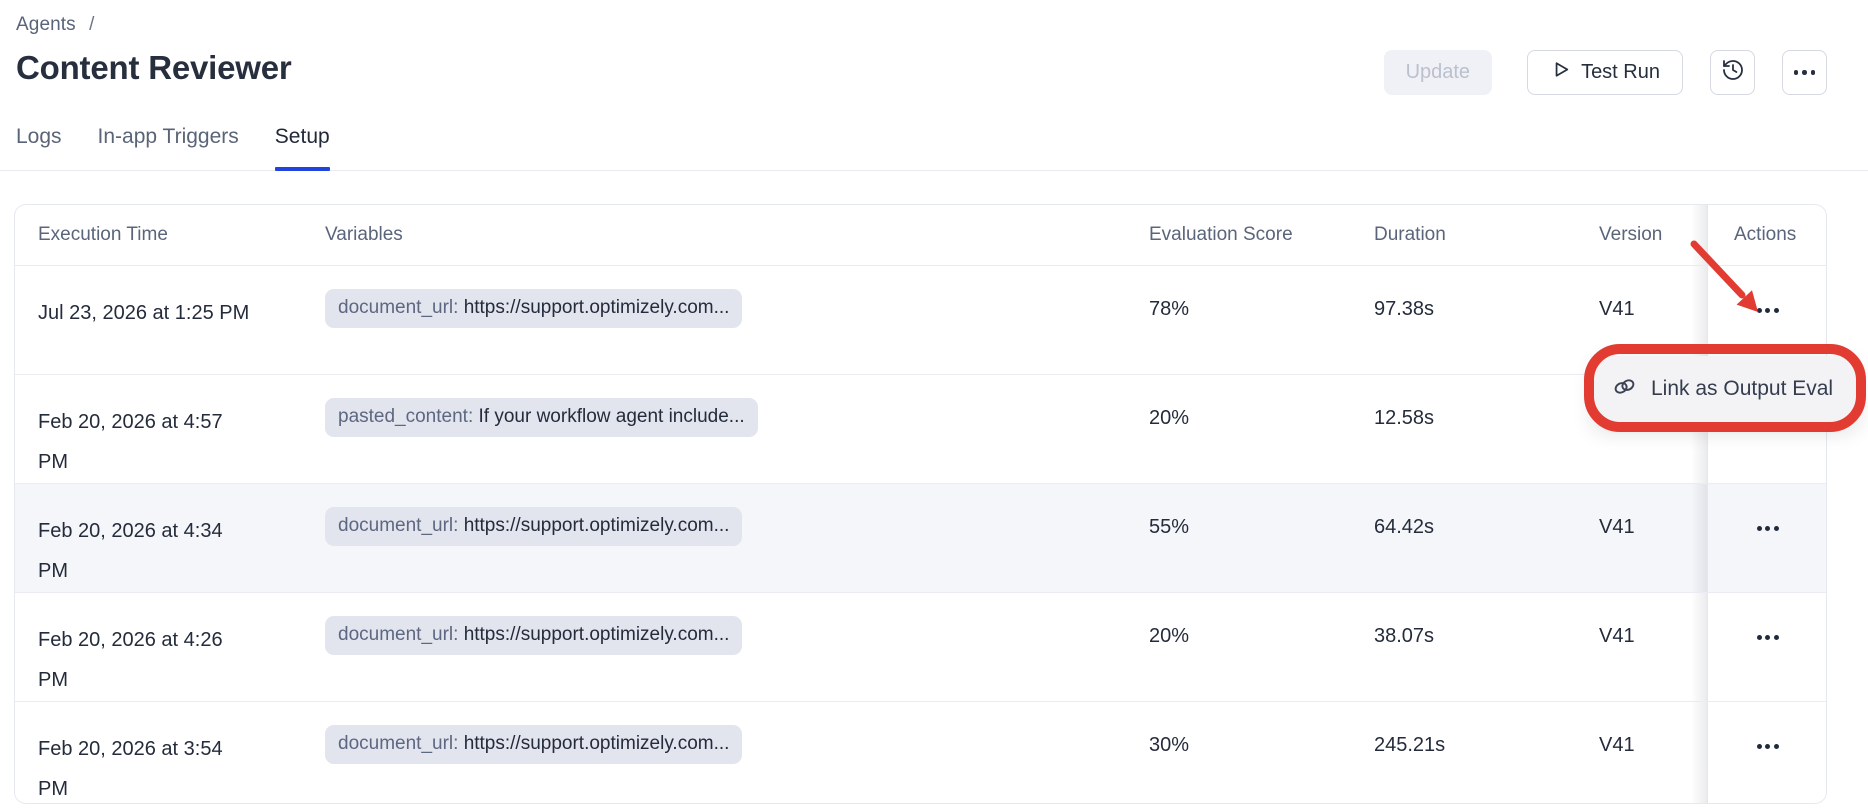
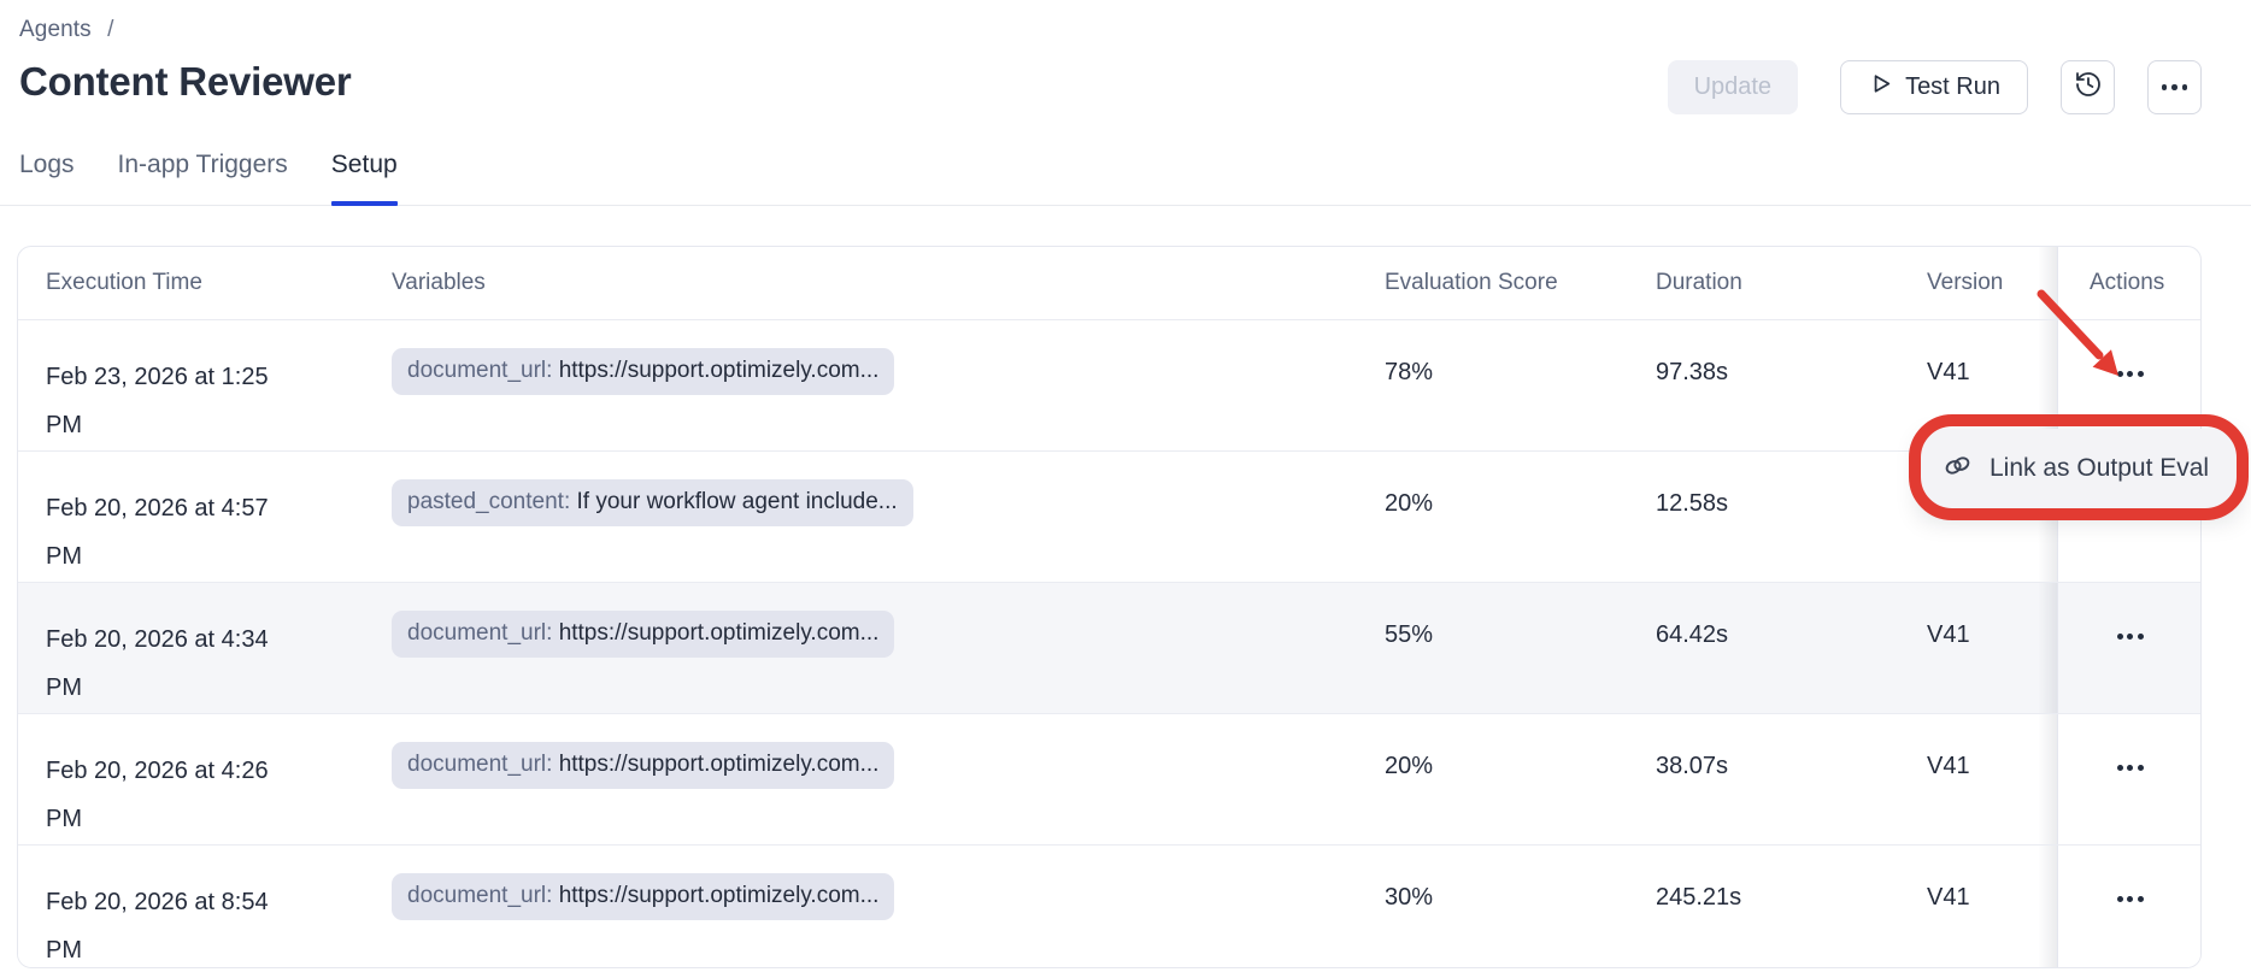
  Agents /
  Content Reviewer
  Update
  Test Run
  Logs
  In-app Triggers
  Setup
  Execution Time
  Variables
  Evaluation Score
  Duration
  Version
  Actions
- Jul 23, 2026 at 1:25 PM
+ Feb 23, 2026 at 1:25 PM
  document_url: https://support.optimizely.com...
  78%
  97.38s
  V41
  Feb 20, 2026 at 4:57 PM
  pasted_content: If your workflow agent include...
  20%
  12.58s
  Feb 20, 2026 at 4:34 PM
  document_url: https://support.optimizely.com...
  55%
  64.42s
  V41
  Feb 20, 2026 at 4:26 PM
  document_url: https://support.optimizely.com...
  20%
  38.07s
  V41
- Feb 20, 2026 at 3:54 PM
+ Feb 20, 2026 at 8:54 PM
  document_url: https://support.optimizely.com...
  30%
  245.21s
  V41
  Link as Output Eval
